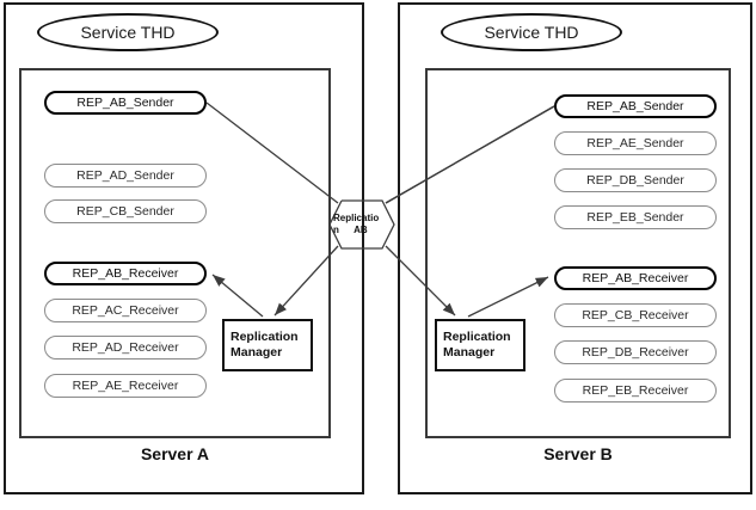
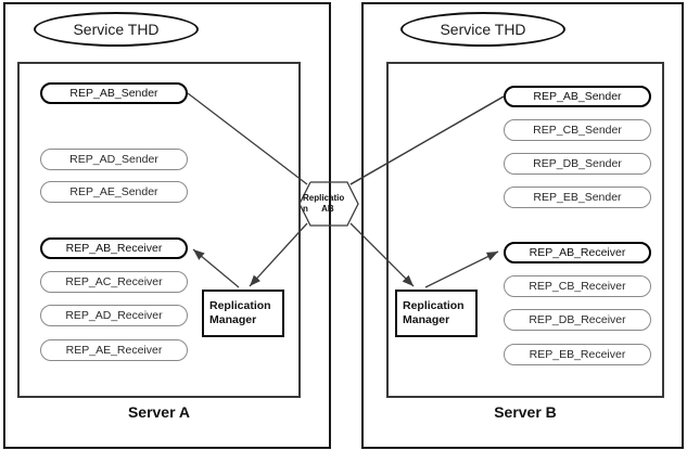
  Service THD
  Service THD
  REP_AB_Sender
  REP_AD_Sender
- REP_CB_Sender
+ REP_AE_Sender
  REP_AB_Receiver
  REP_AC_Receiver
  REP_AD_Receiver
  REP_AE_Receiver
  REP_AB_Sender
- REP_AE_Sender
+ REP_CB_Sender
  REP_DB_Sender
  REP_EB_Sender
  REP_AB_Receiver
  REP_CB_Receiver
  REP_DB_Receiver
  REP_EB_Receiver
  Replicatio
  n AB
  Replication
  Manager
  Replication
  Manager
  Server A
  Server B
